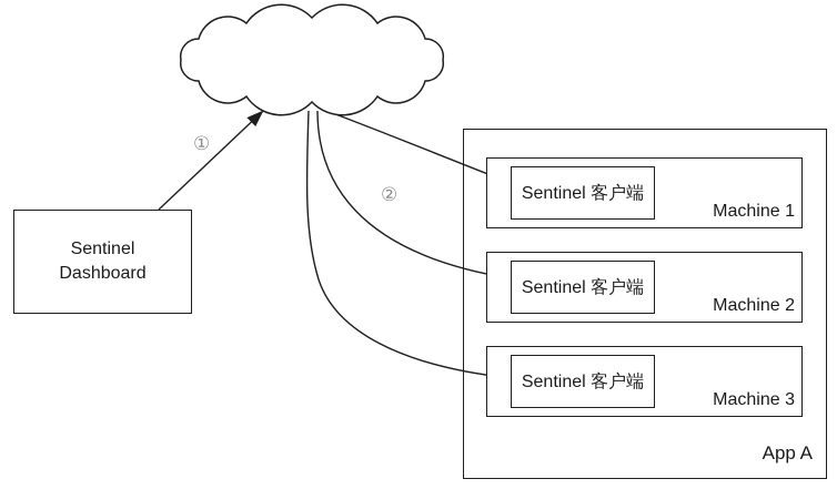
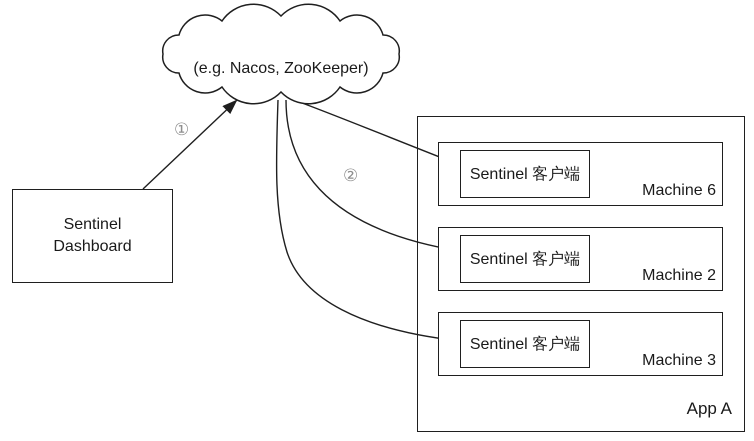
+ (e.g. Nacos, ZooKeeper)
  ①
  ②
  Sentinel
  Dashboard
  Sentinel 客户端
- Machine 1
+ Machine 6
  Sentinel 客户端
  Machine 2
  Sentinel 客户端
  Machine 3
  App A
